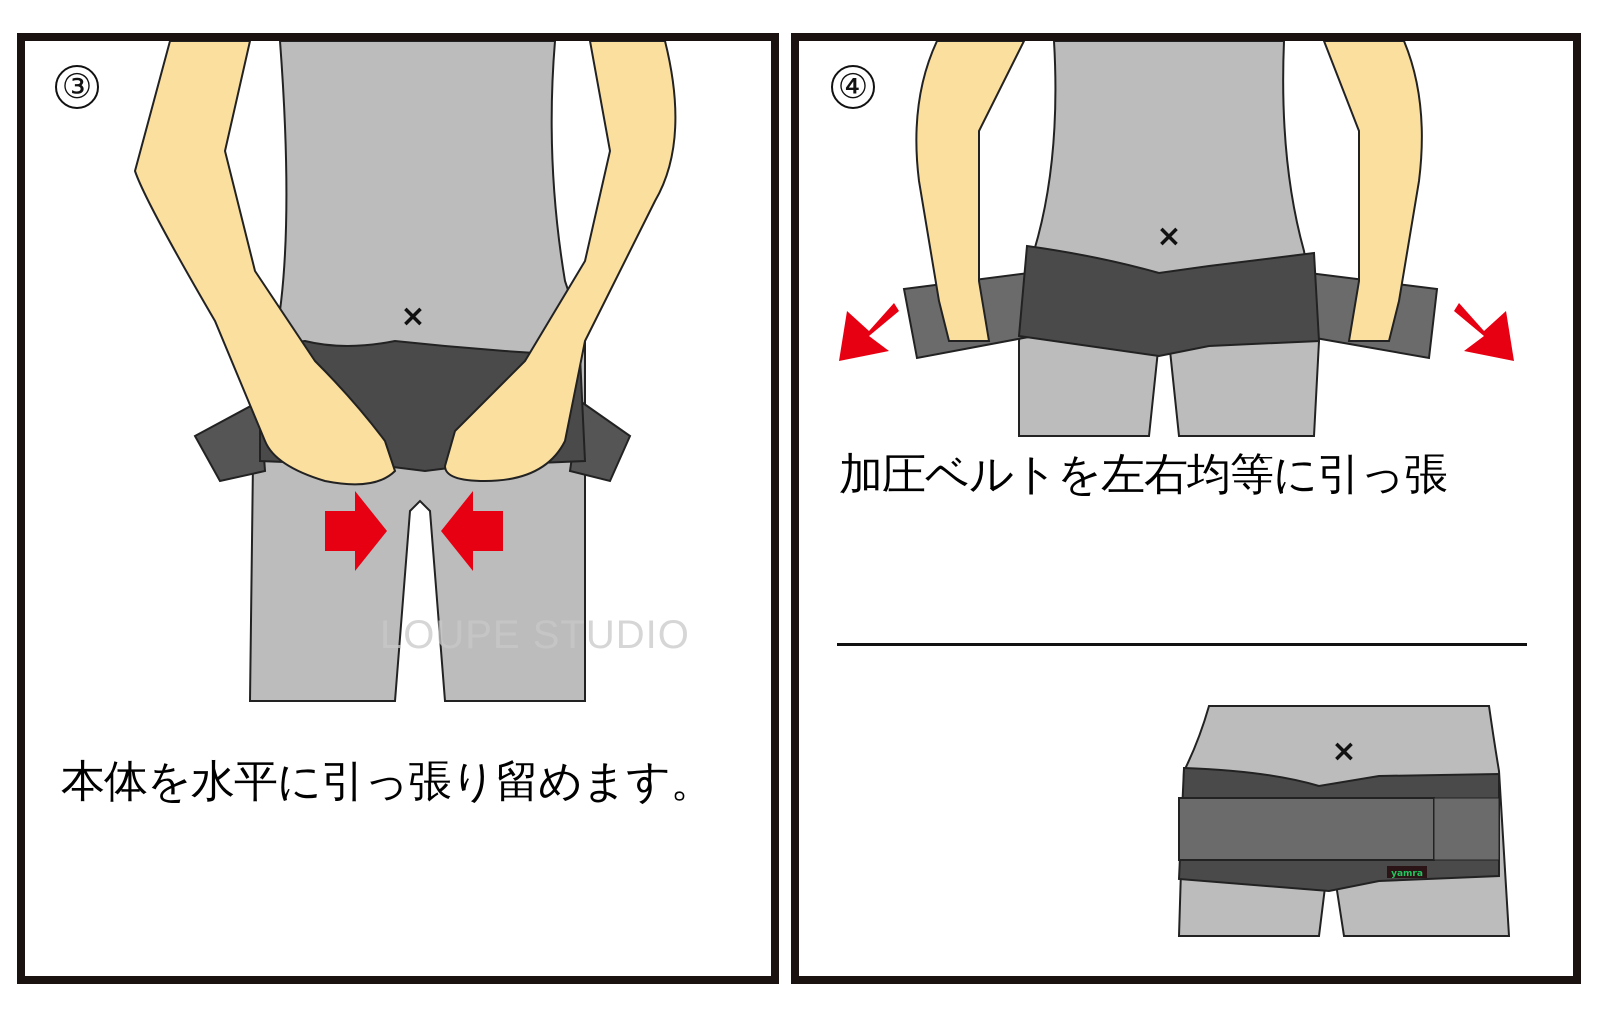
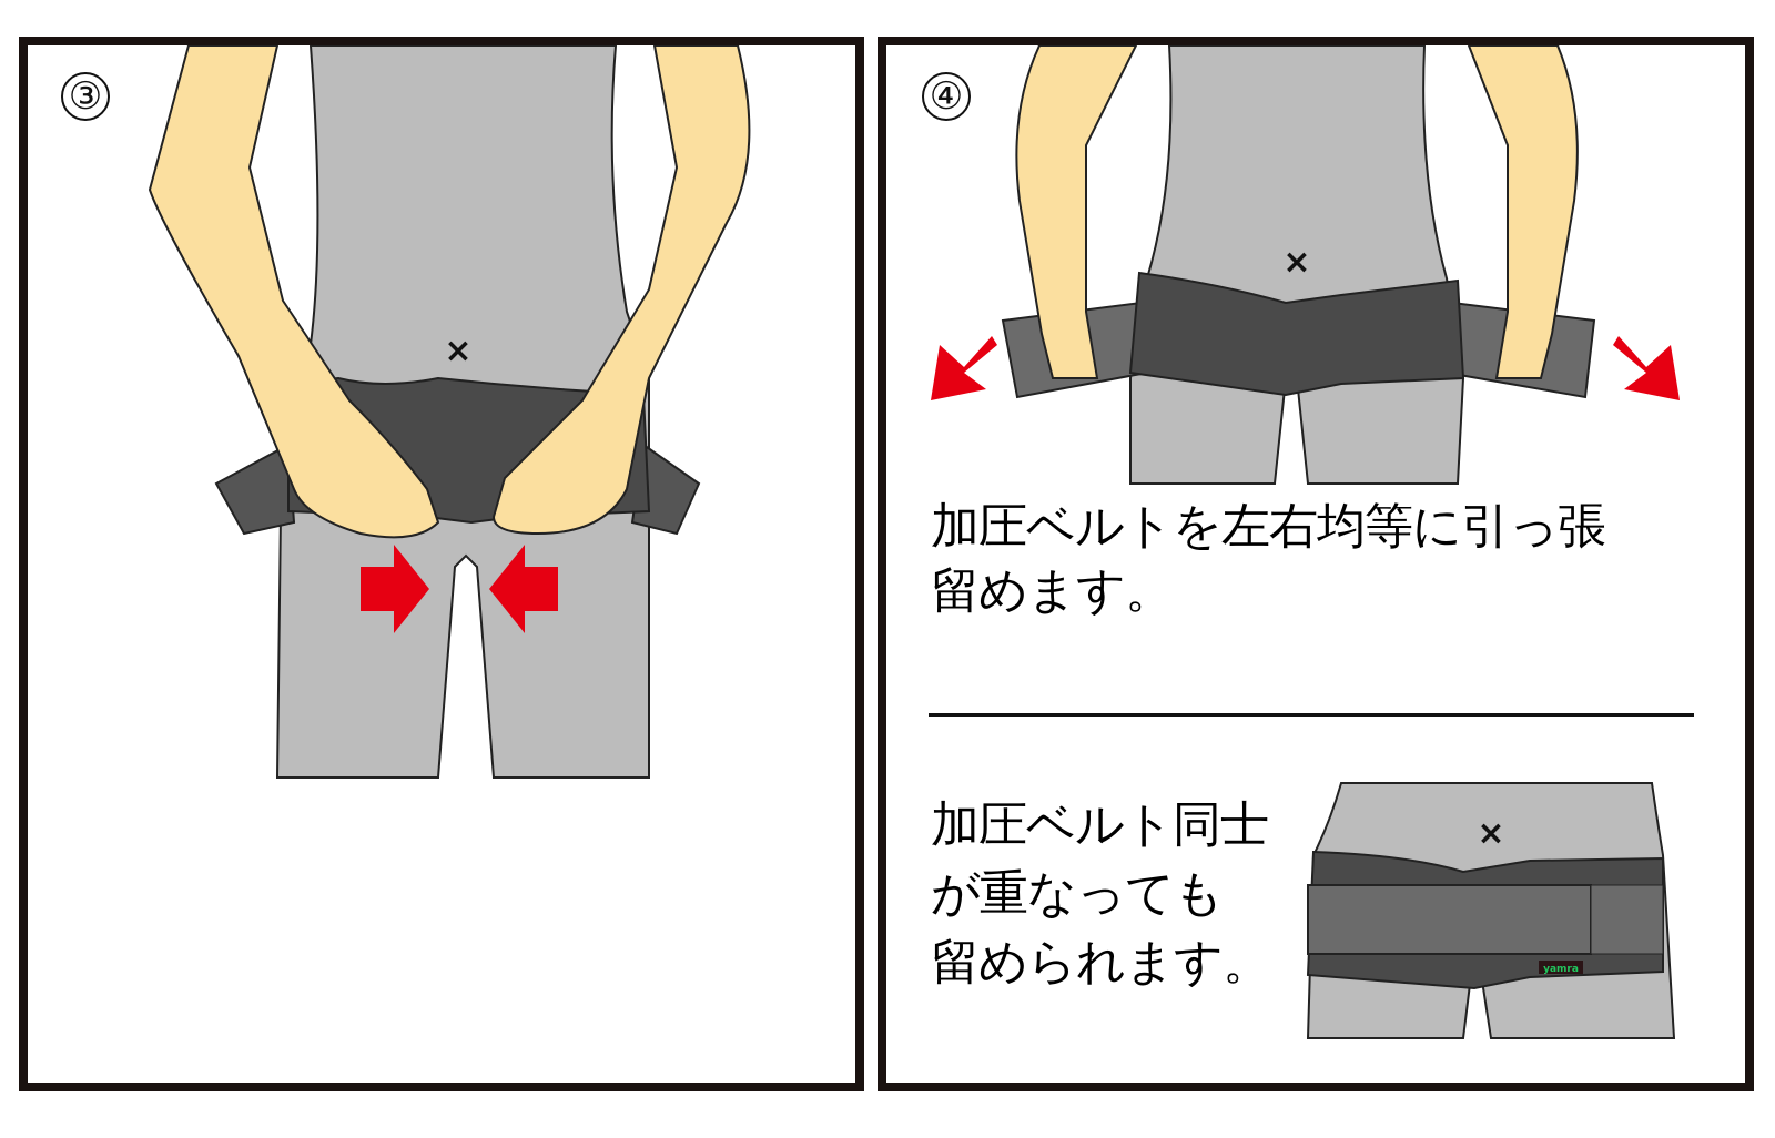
  ×
  ③
- LOUPE STUDIO
- 本体を水平に引っ張り留めます。
  ×
  yamra
  ×
  ④
  加圧ベルトを左右均等に引っ張
+ 留めます。
+ 加圧ベルト同士
+ が重なっても
+ 留められます。
